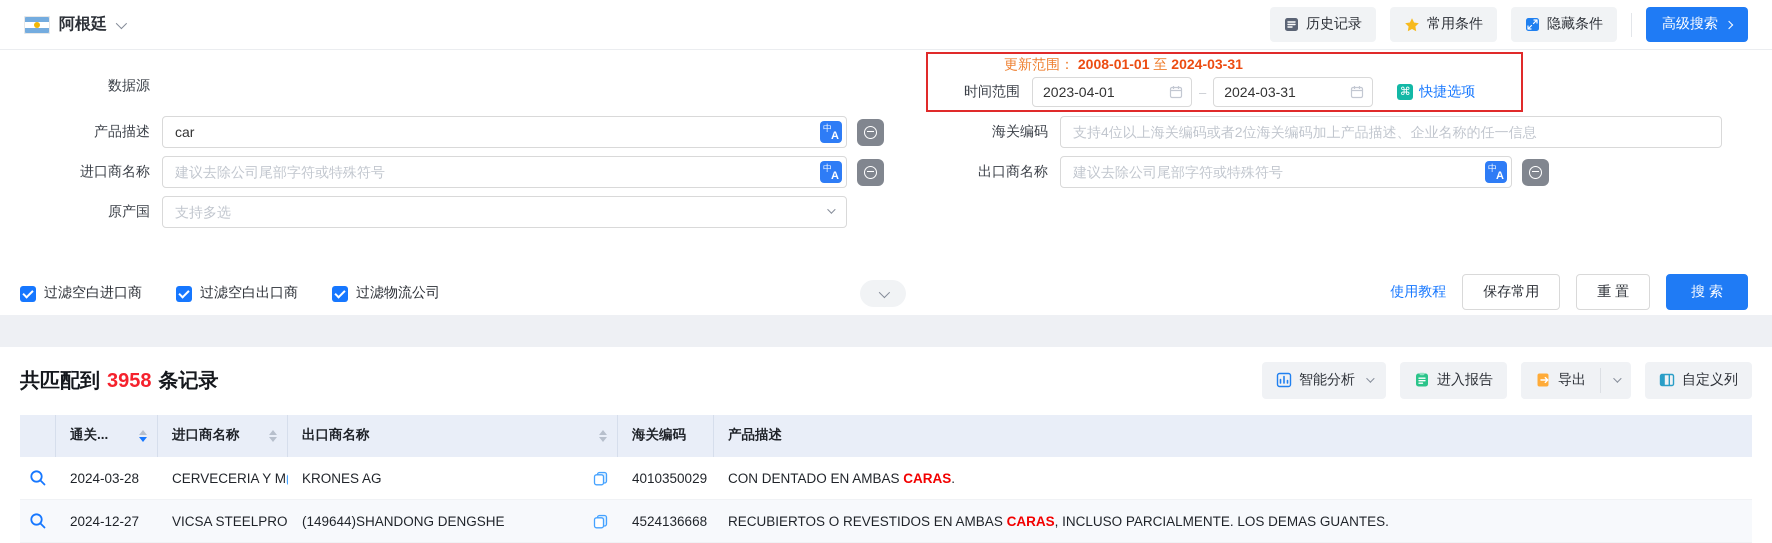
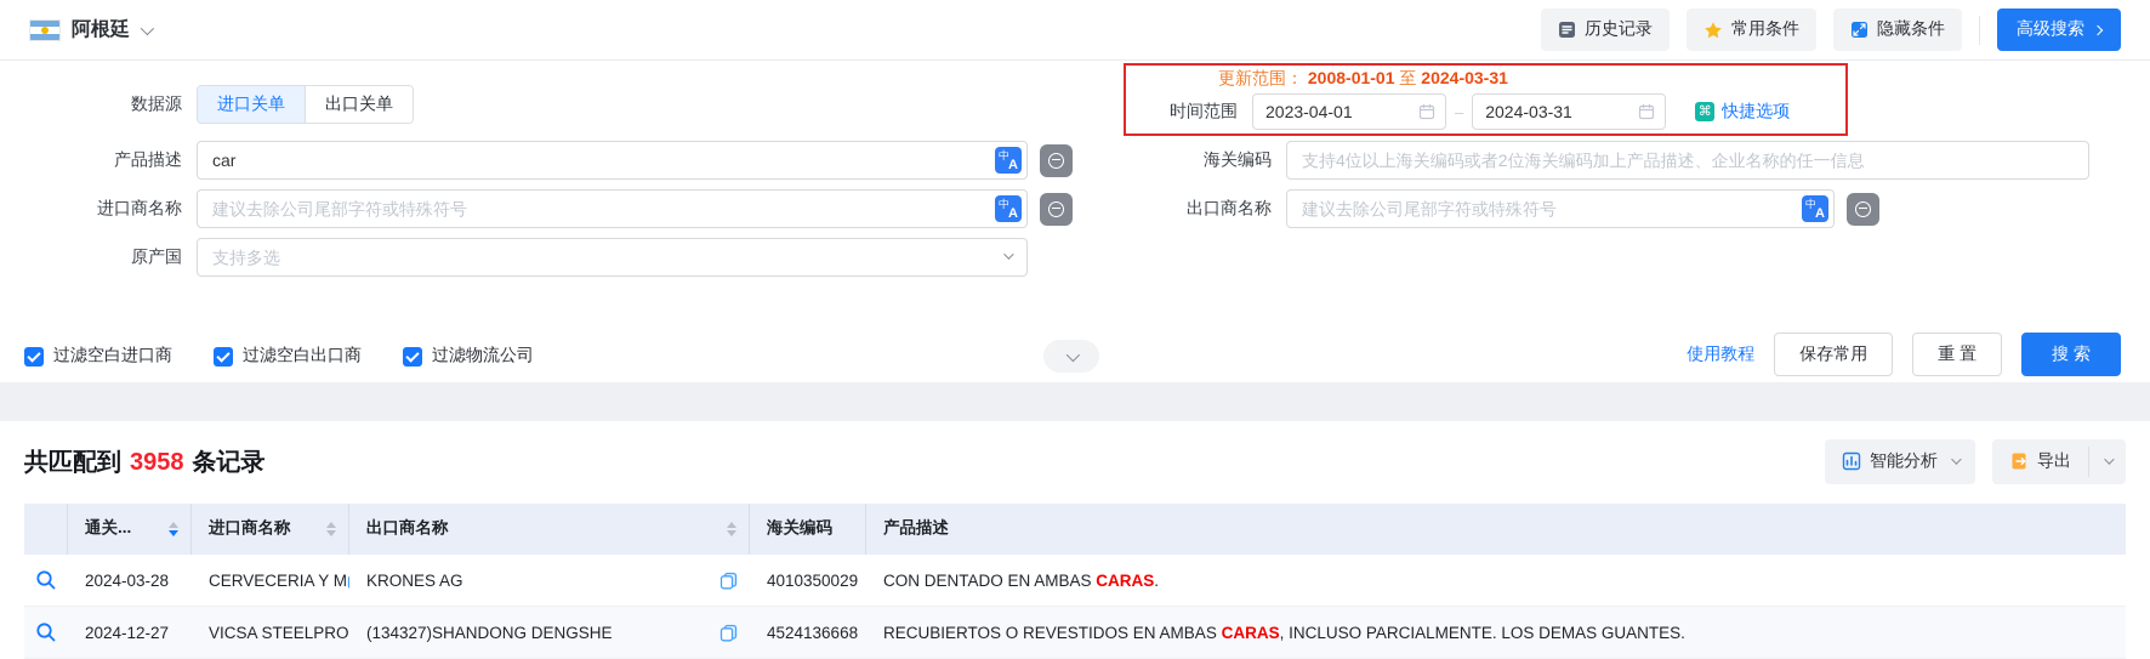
  阿根廷
  历史记录
  常用条件
  隐藏条件
  高级搜索
  数据源
+ 进口关单
+ 出口关单
  更新范围： 2008-01-01 至 2024-03-31
  时间范围
  2023-04-01
  –
  2024-03-31
  ⌘
  快捷选项
  产品描述
  car
  海关编码
  支持4位以上海关编码或者2位海关编码加上产品描述、企业名称的任一信息
  进口商名称
  建议去除公司尾部字符或特殊符号
  出口商名称
  建议去除公司尾部字符或特殊符号
  原产国
  支持多选
  过滤空白进口商
  过滤空白出口商
  过滤物流公司
  使用教程
  保存常用
  重 置
  搜 索
  共匹配到 3958 条记录
  智能分析
- 进入报告
  导出
- 自定义列
  通关...
  进口商名称
  出口商名称
  海关编码
  产品描述
  2024-03-28
  CERVECERIA Y M
  KRONES AG
  4010350029
  CON DENTADO EN AMBAS CARAS.
  2024-12-27
  VICSA STEELPRO
- (149644)SHANDONG DENGSHE
+ (134327)SHANDONG DENGSHE
  4524136668
  RECUBIERTOS O REVESTIDOS EN AMBAS CARAS, INCLUSO PARCIALMENTE. LOS DEMAS GUANTES.
